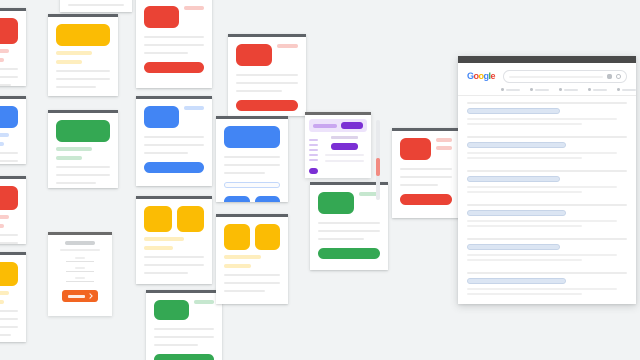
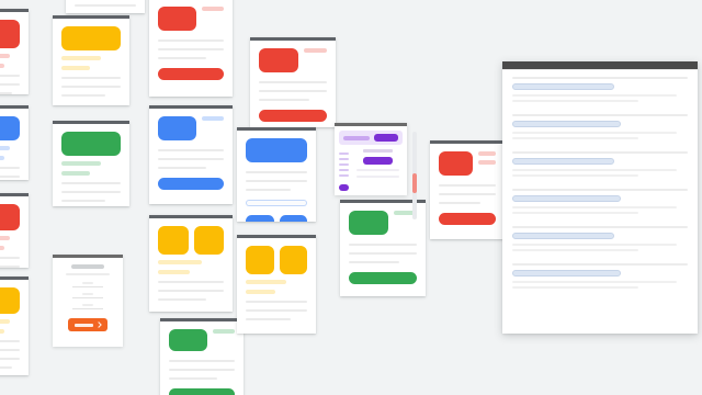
- Google
